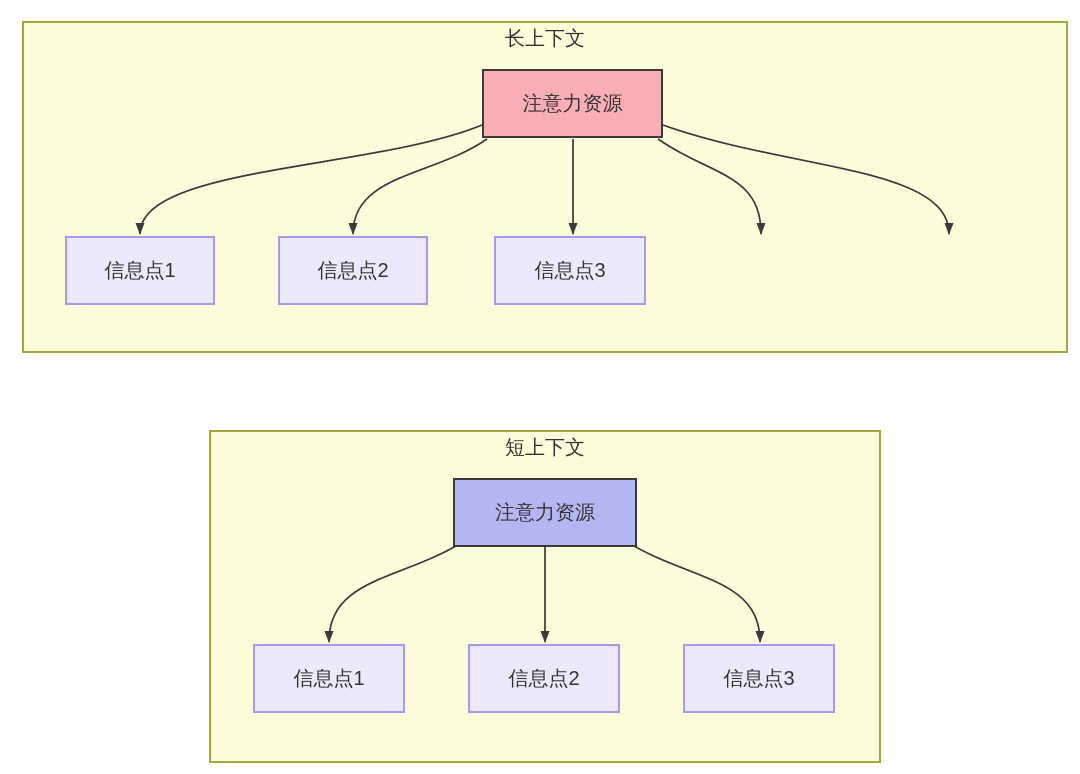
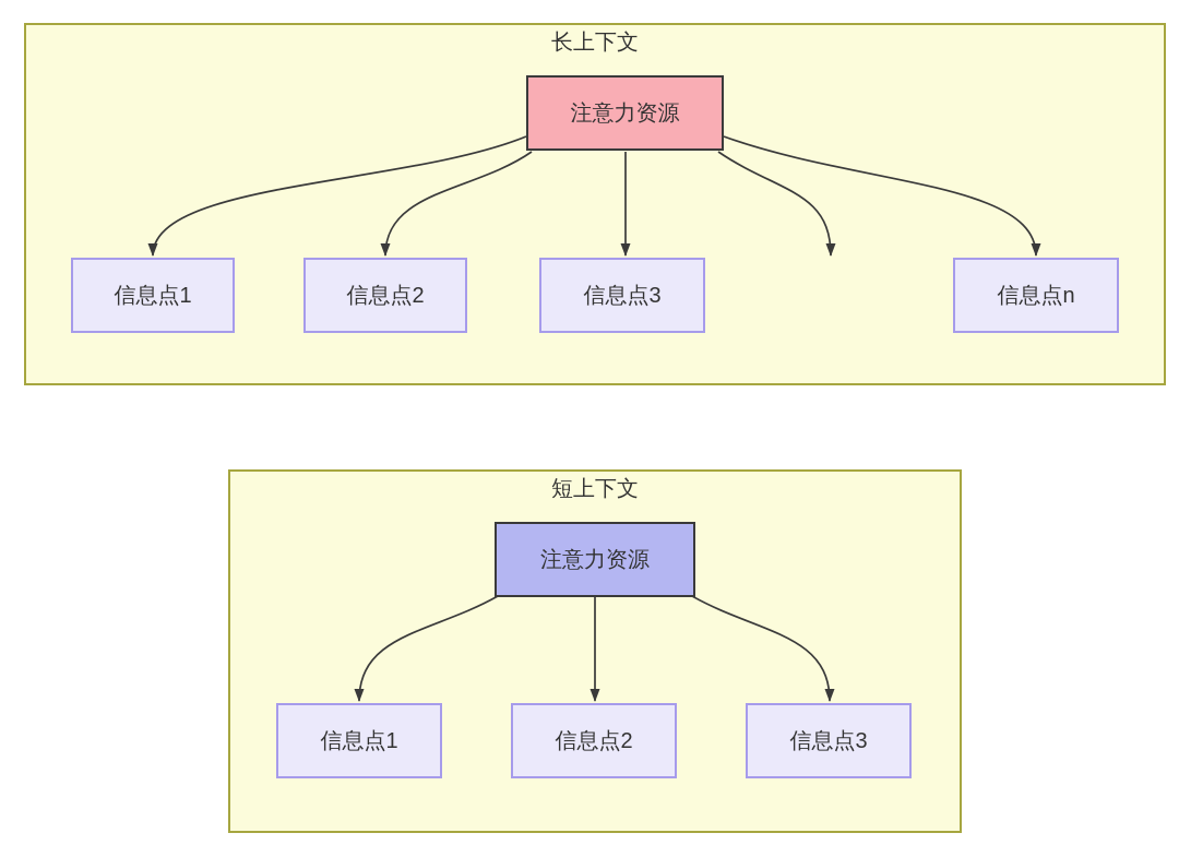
  长上下文
  短上下文
  注意力资源
  信息点1
  信息点2
  信息点3
+ 信息点n
  注意力资源
  信息点1
  信息点2
  信息点3
